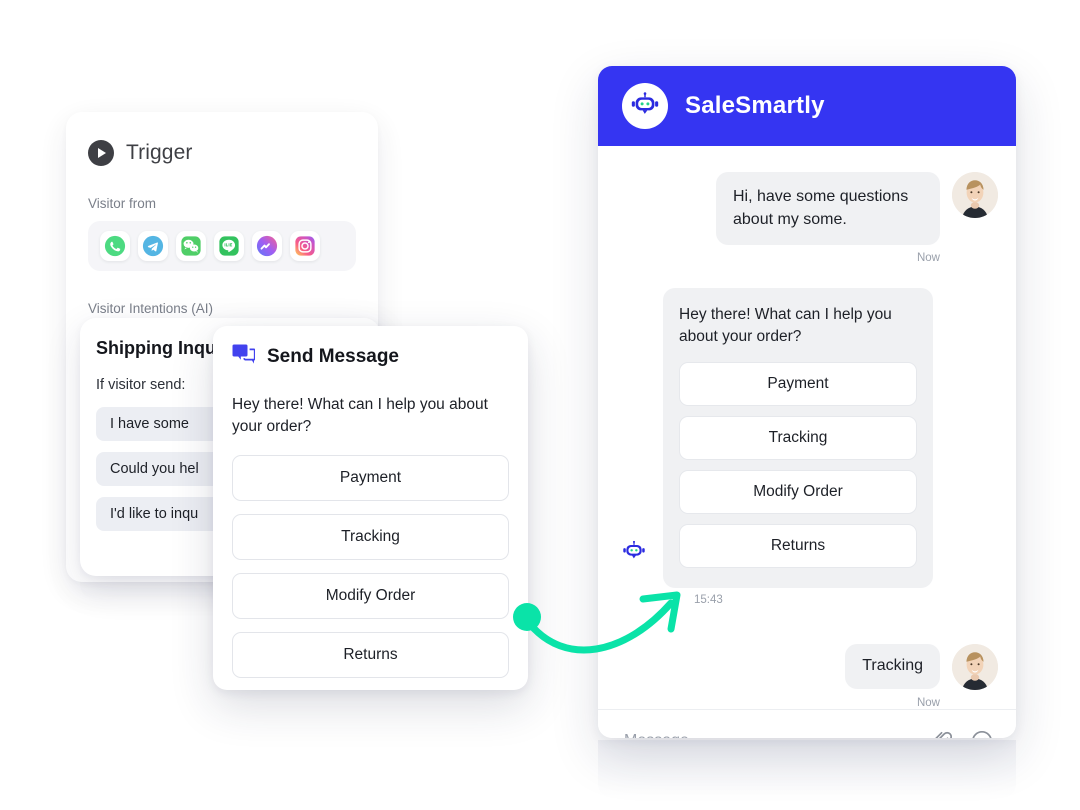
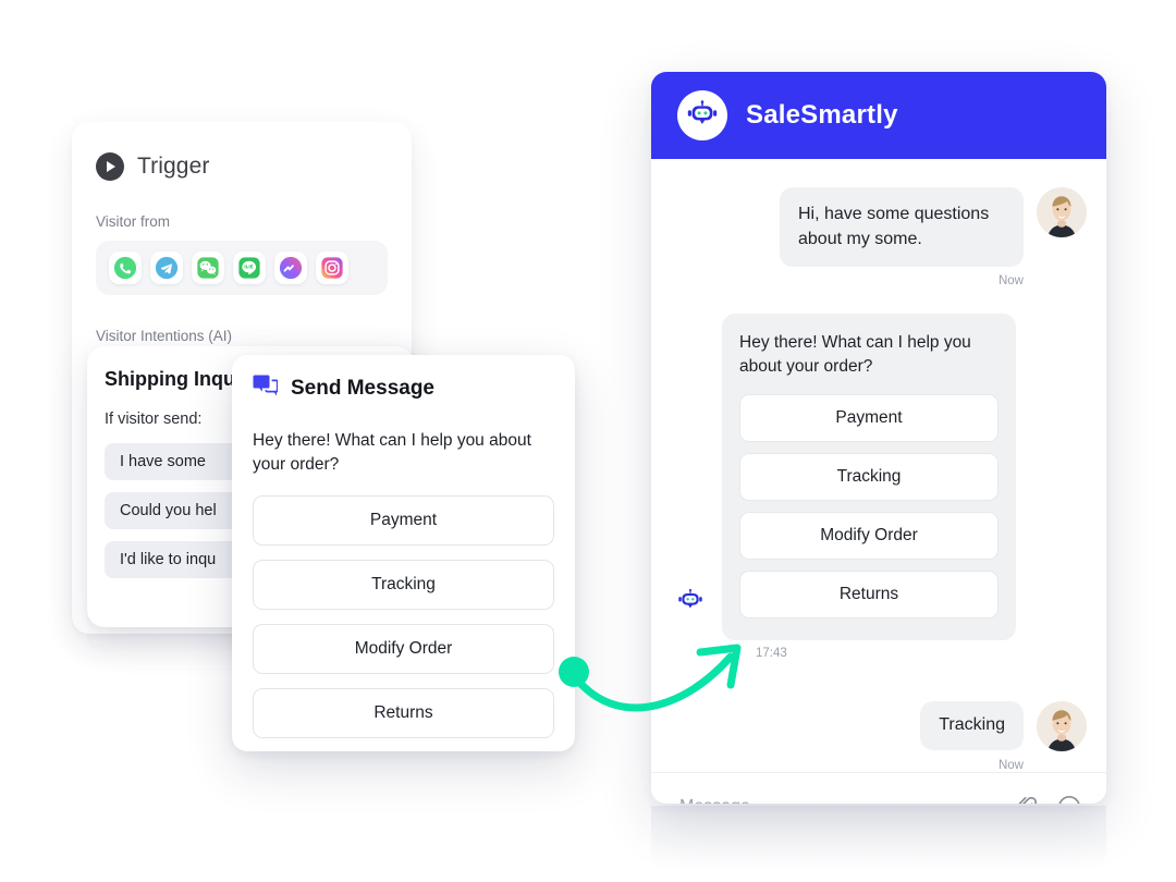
  Trigger
  Visitor from
  Visitor Intentions (AI)
  Shipping Inqu
  If visitor send:
  I have some
  Could you hel
  I'd like to inqu
  Send Message
  Hey there! What can I help you about your order?
  Payment
  Tracking
  Modify Order
  Returns
  SaleSmartly
  Hi, have some questions about my some.
  Now
  Hey there! What can I help you about your order?
  Payment
  Tracking
  Modify Order
  Returns
- 15:43
+ 17:43
  Tracking
  Now
